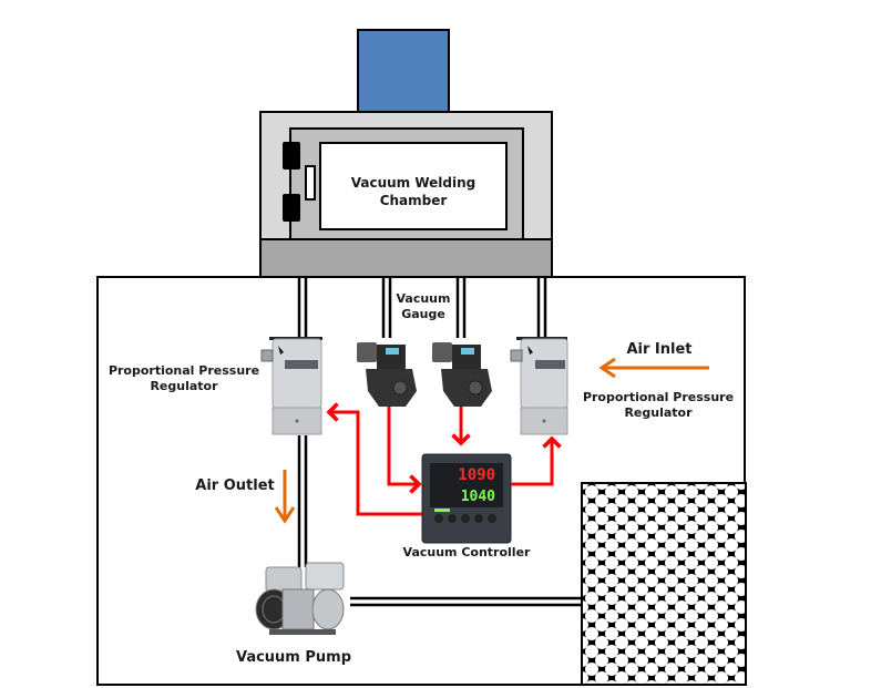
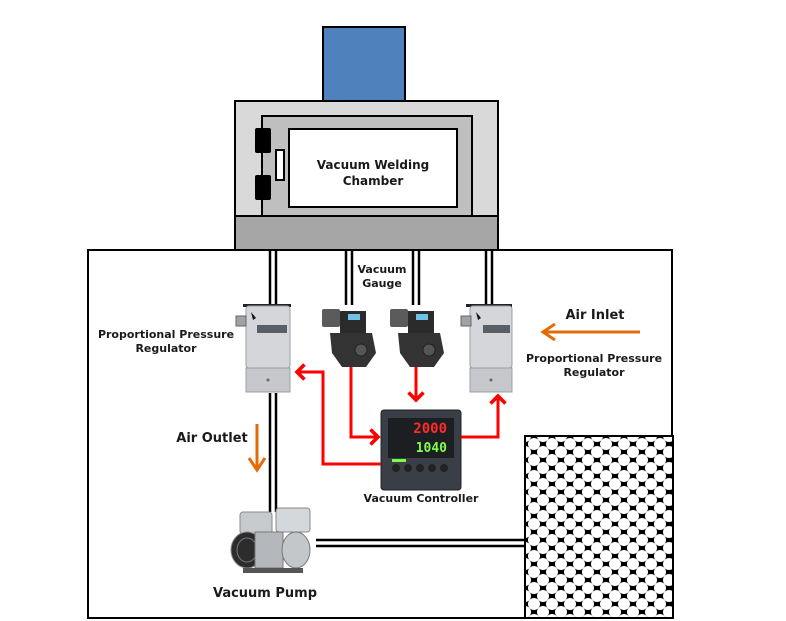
- 1090
+ 2000
  1040
  Vacuum Welding Chamber
  Vacuum Gauge
  Proportional Pressure Regulator
  Proportional Pressure Regulator
  Air Inlet
  Air Outlet
  Vacuum Controller
  Vacuum Pump
